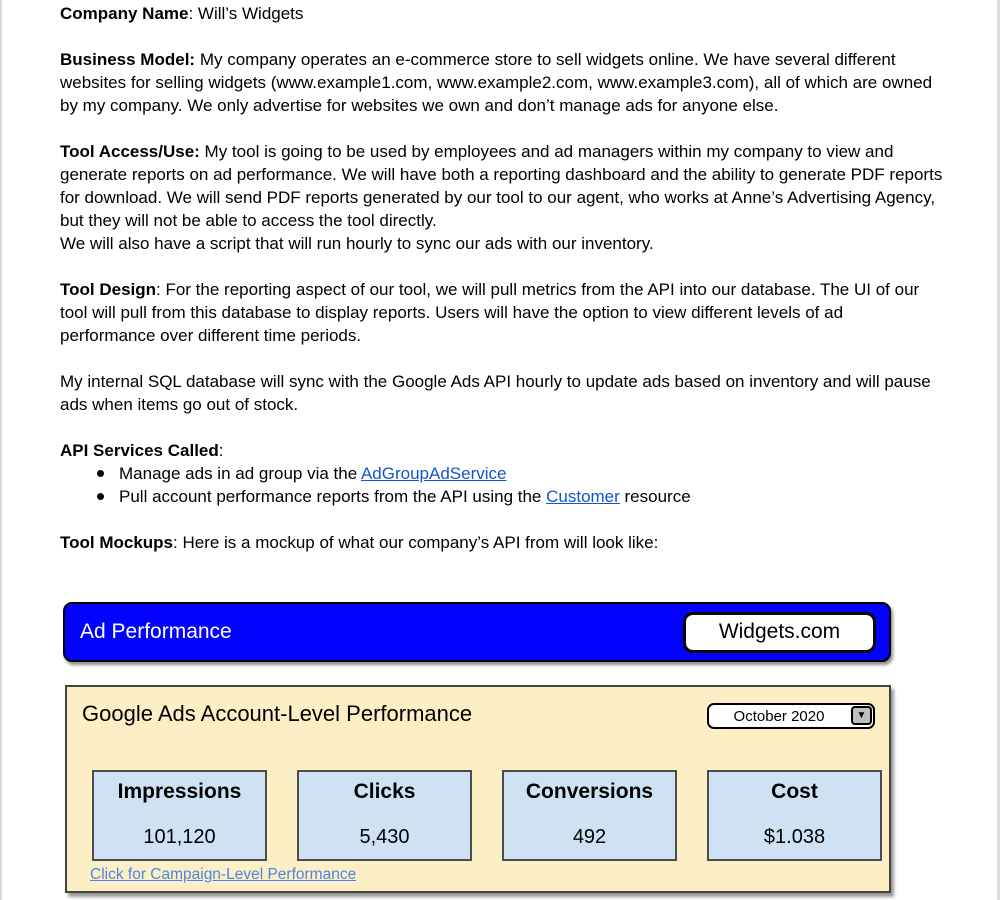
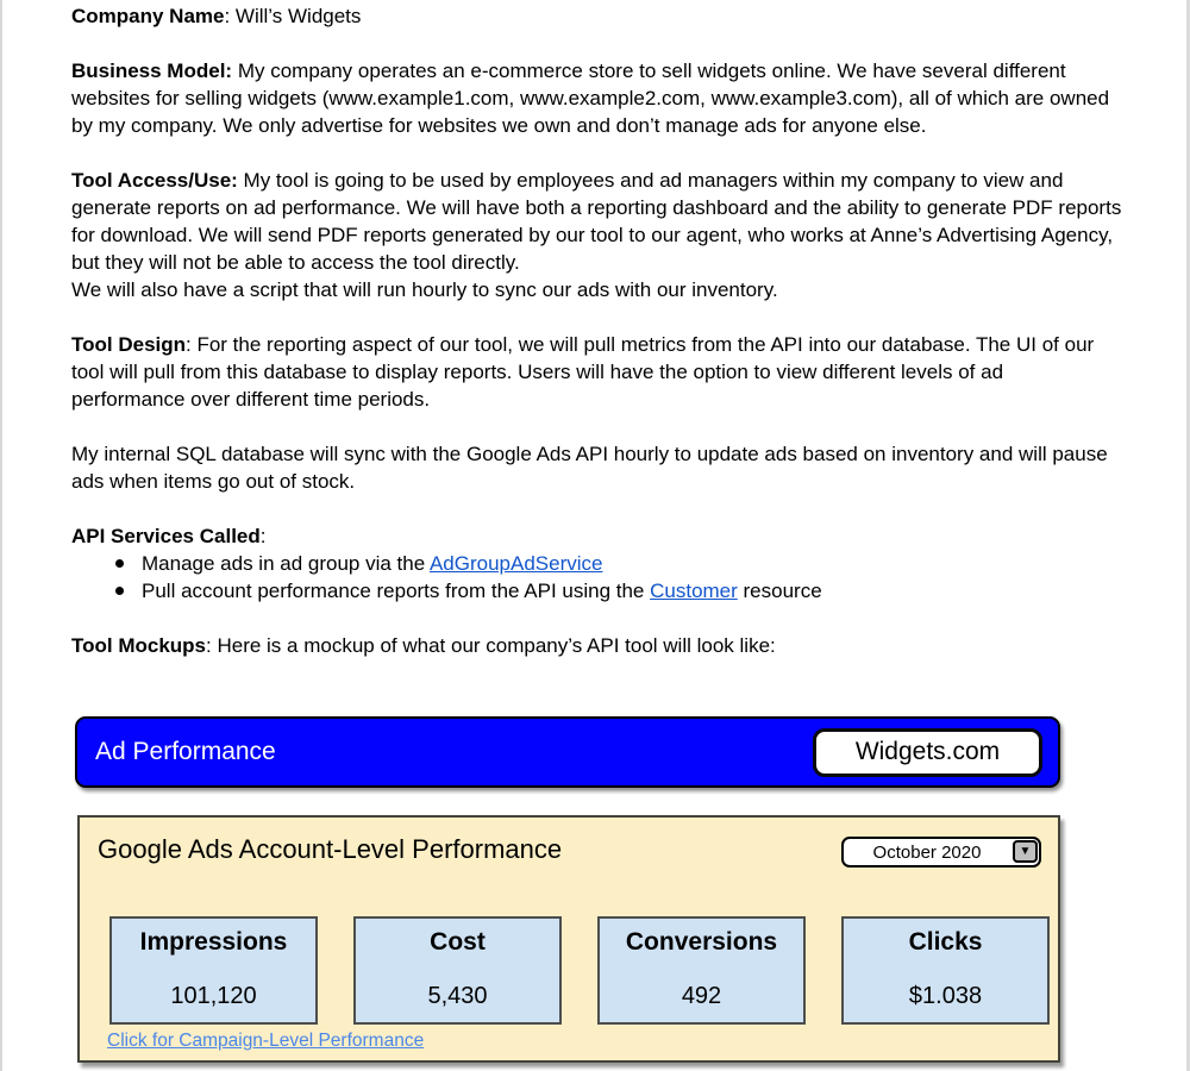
  Company Name: Will’s Widgets
  Business Model: My company operates an e-commerce store to sell widgets online. We have several different websites for selling widgets (www.example1.com, www.example2.com, www.example3.com), all of which are owned by my company. We only advertise for websites we own and don’t manage ads for anyone else.
  Tool Access/Use: My tool is going to be used by employees and ad managers within my company to view and generate reports on ad performance. We will have both a reporting dashboard and the ability to generate PDF reports for download. We will send PDF reports generated by our tool to our agent, who works at Anne’s Advertising Agency, but they will not be able to access the tool directly.
  We will also have a script that will run hourly to sync our ads with our inventory.
  Tool Design: For the reporting aspect of our tool, we will pull metrics from the API into our database. The UI of our tool will pull from this database to display reports. Users will have the option to view different levels of ad performance over different time periods.
  My internal SQL database will sync with the Google Ads API hourly to update ads based on inventory and will pause ads when items go out of stock.
  API Services Called:
  Manage ads in ad group via the AdGroupAdService
  Pull account performance reports from the API using the Customer resource
- Tool Mockups: Here is a mockup of what our company’s API from will look like:
+ Tool Mockups: Here is a mockup of what our company’s API tool will look like:
  Ad Performance
  Widgets.com
  Google Ads Account-Level Performance
  October 2020
  ▼
  Impressions
  101,120
- Clicks
+ Cost
  5,430
  Conversions
  492
- Cost
+ Clicks
  $1.038
  Click for Campaign-Level Performance
